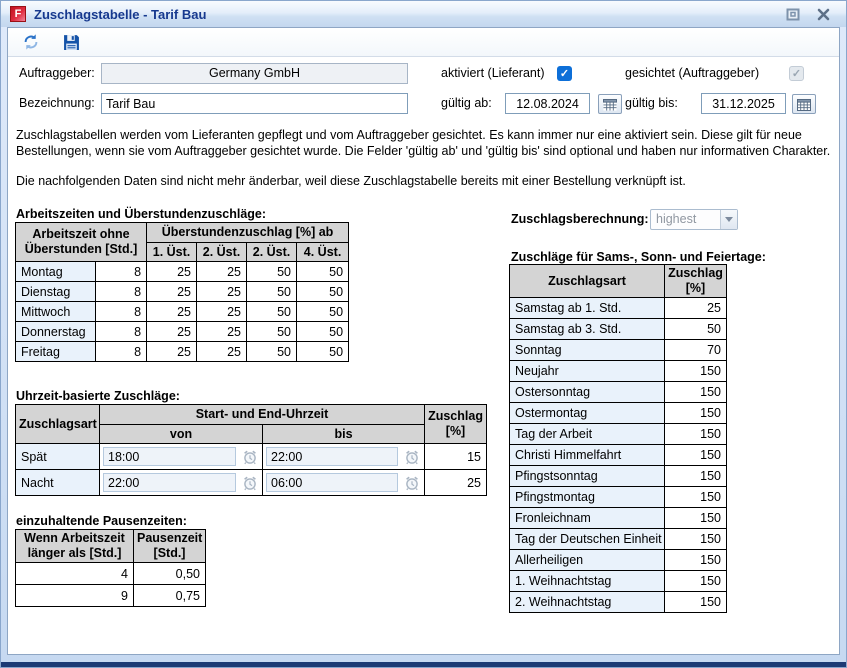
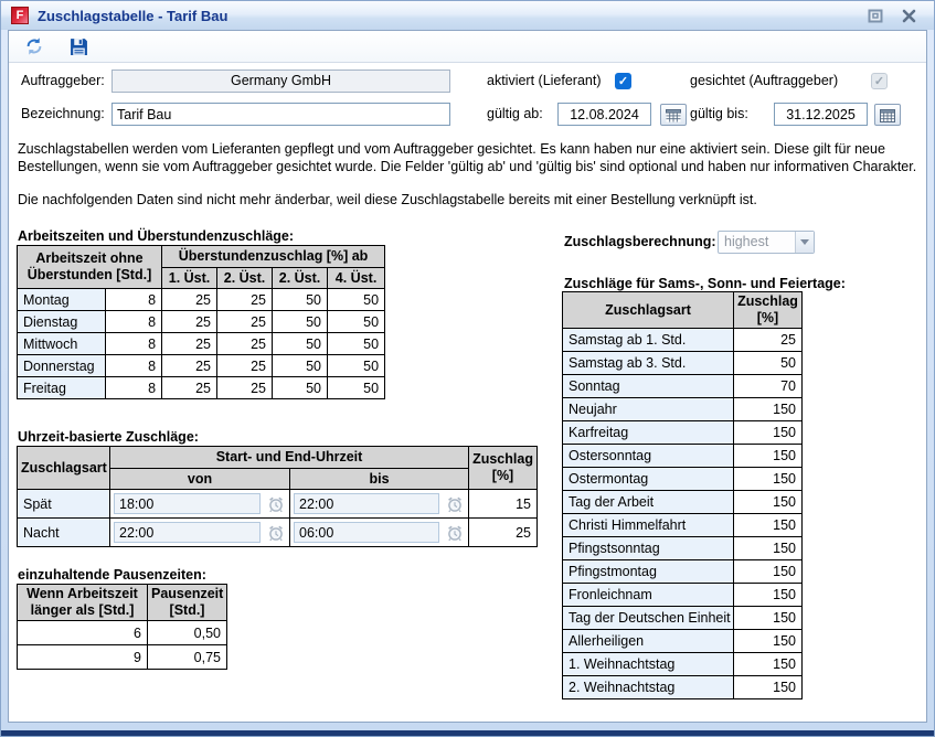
  F
  Zuschlagstabelle - Tarif Bau
  Auftraggeber:
  Germany GmbH
  aktiviert (Lieferant)
  ✓
  gesichtet (Auftraggeber)
  ✓
  Bezeichnung:
  Tarif Bau
  gültig ab:
  12.08.2024
  gültig bis:
  31.12.2025
- Zuschlagstabellen werden vom Lieferanten gepflegt und vom Auftraggeber gesichtet. Es kann immer nur eine aktiviert sein. Diese gilt für neue Bestellungen, wenn sie vom Auftraggeber gesichtet wurde. Die Felder 'gültig ab' und 'gültig bis' sind optional und haben nur informativen Charakter.
+ Zuschlagstabellen werden vom Lieferanten gepflegt und vom Auftraggeber gesichtet. Es kann haben nur eine aktiviert sein. Diese gilt für neue Bestellungen, wenn sie vom Auftraggeber gesichtet wurde. Die Felder 'gültig ab' und 'gültig bis' sind optional und haben nur informativen Charakter.
  Die nachfolgenden Daten sind nicht mehr änderbar, weil diese Zuschlagstabelle bereits mit einer Bestellung verknüpft ist.
  Arbeitszeiten und Überstundenzuschläge:
  Arbeitszeit ohne Überstunden [Std.]	Überstundenzuschlag [%] ab
  1. Üst.	2. Üst.	2. Üst.	4. Üst.
  Montag	8	25	25	50	50
  Dienstag	8	25	25	50	50
  Mittwoch	8	25	25	50	50
  Donnerstag	8	25	25	50	50
  Freitag	8	25	25	50	50
  Uhrzeit-basierte Zuschläge:
  Zuschlagsart	Start- und End-Uhrzeit	Zuschlag [%]
  von	bis
  Spät	18:00	22:00	15
  Nacht	22:00	06:00	25
  einzuhaltende Pausenzeiten:
  Wenn Arbeitszeit länger als [Std.]	Pausenzeit [Std.]
- 4	0,50
+ 6	0,50
  9	0,75
  Zuschlagsberechnung:
  highest
  Zuschläge für Sams-, Sonn- und Feiertage:
  Zuschlagsart	Zuschlag [%]
  Samstag ab 1. Std.	25
  Samstag ab 3. Std.	50
  Sonntag	70
  Neujahr	150
+ Karfreitag	150
  Ostersonntag	150
  Ostermontag	150
  Tag der Arbeit	150
  Christi Himmelfahrt	150
  Pfingstsonntag	150
  Pfingstmontag	150
  Fronleichnam	150
  Tag der Deutschen Einheit	150
  Allerheiligen	150
  1. Weihnachtstag	150
  2. Weihnachtstag	150
